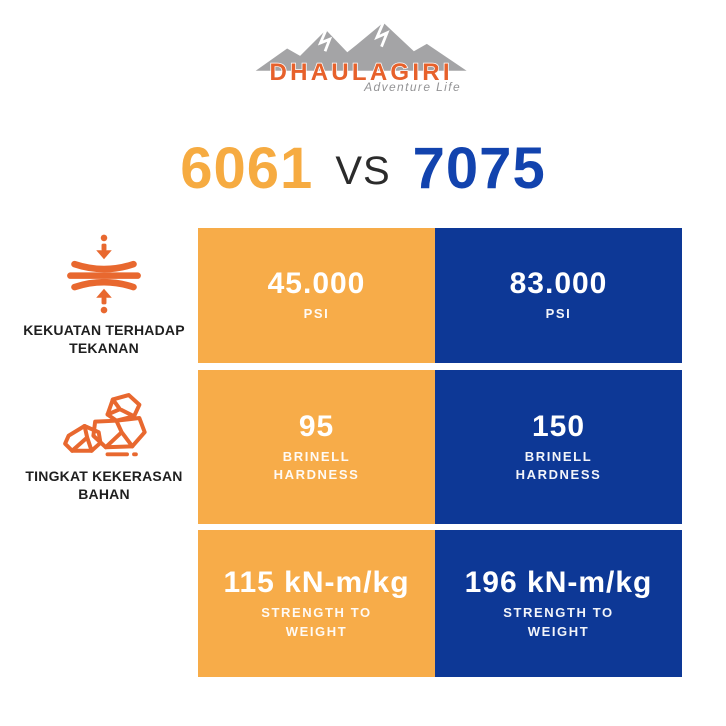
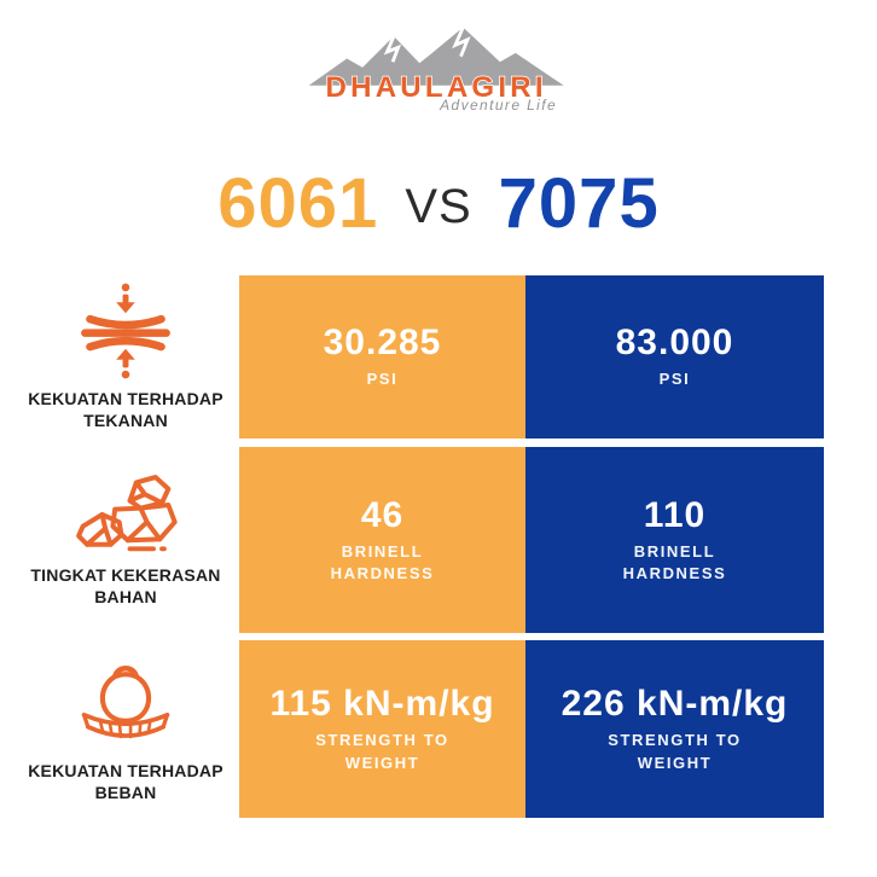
  DHAULAGIRI
  Adventure Life
  6061
  VS
  7075
  KEKUATAN TERHADAP TEKANAN
  TINGKAT KEKERASAN BAHAN
+ KEKUATAN TERHADAP BEBAN
- 45.000
+ 30.285
  PSI
  83.000
  PSI
- 95
+ 46
  BRINELL
  HARDNESS
- 150
+ 110
  BRINELL
  HARDNESS
  115 kN-m/kg
  STRENGTH TO
  WEIGHT
- 196 kN-m/kg
+ 226 kN-m/kg
  STRENGTH TO
  WEIGHT
